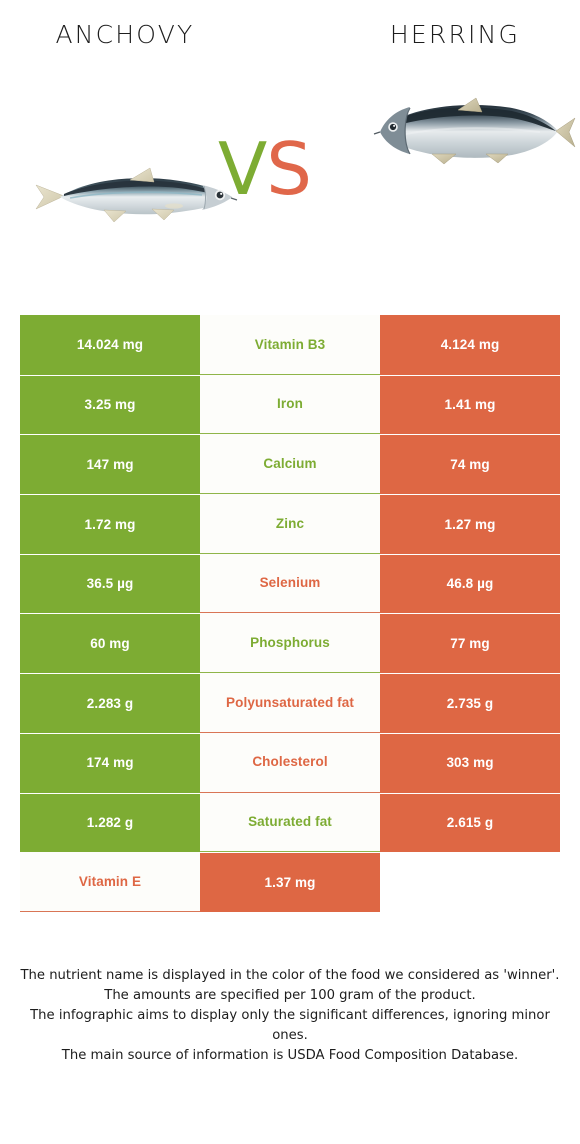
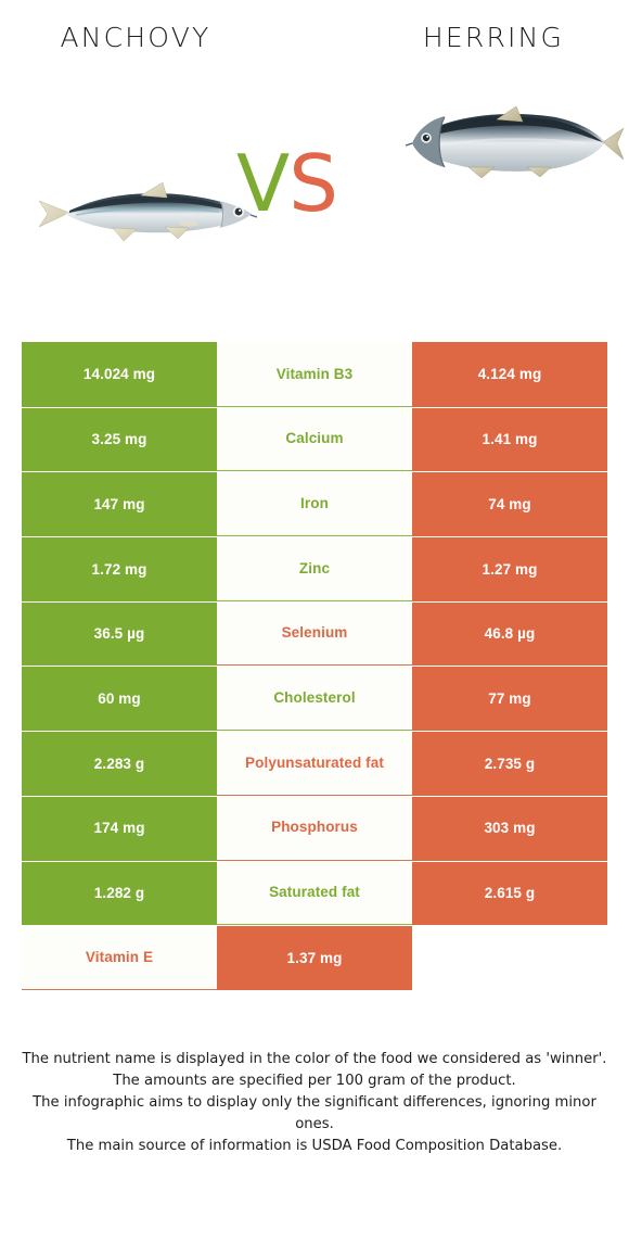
  ANCHOVY
  HERRING
  VS
  14.024 mg
  Vitamin B3
  4.124 mg
  3.25 mg
- Iron
+ Calcium
  1.41 mg
  147 mg
- Calcium
+ Iron
  74 mg
  1.72 mg
  Zinc
  1.27 mg
  36.5 µg
  Selenium
  46.8 µg
  60 mg
- Phosphorus
+ Cholesterol
  77 mg
  2.283 g
  Polyunsaturated fat
  2.735 g
  174 mg
- Cholesterol
+ Phosphorus
  303 mg
  1.282 g
  Saturated fat
  2.615 g
  Vitamin E
  1.37 mg
  The nutrient name is displayed in the color of the food we considered as 'winner'.
  The amounts are specified per 100 gram of the product.
  The infographic aims to display only the significant differences, ignoring minor ones.
  The main source of information is USDA Food Composition Database.
